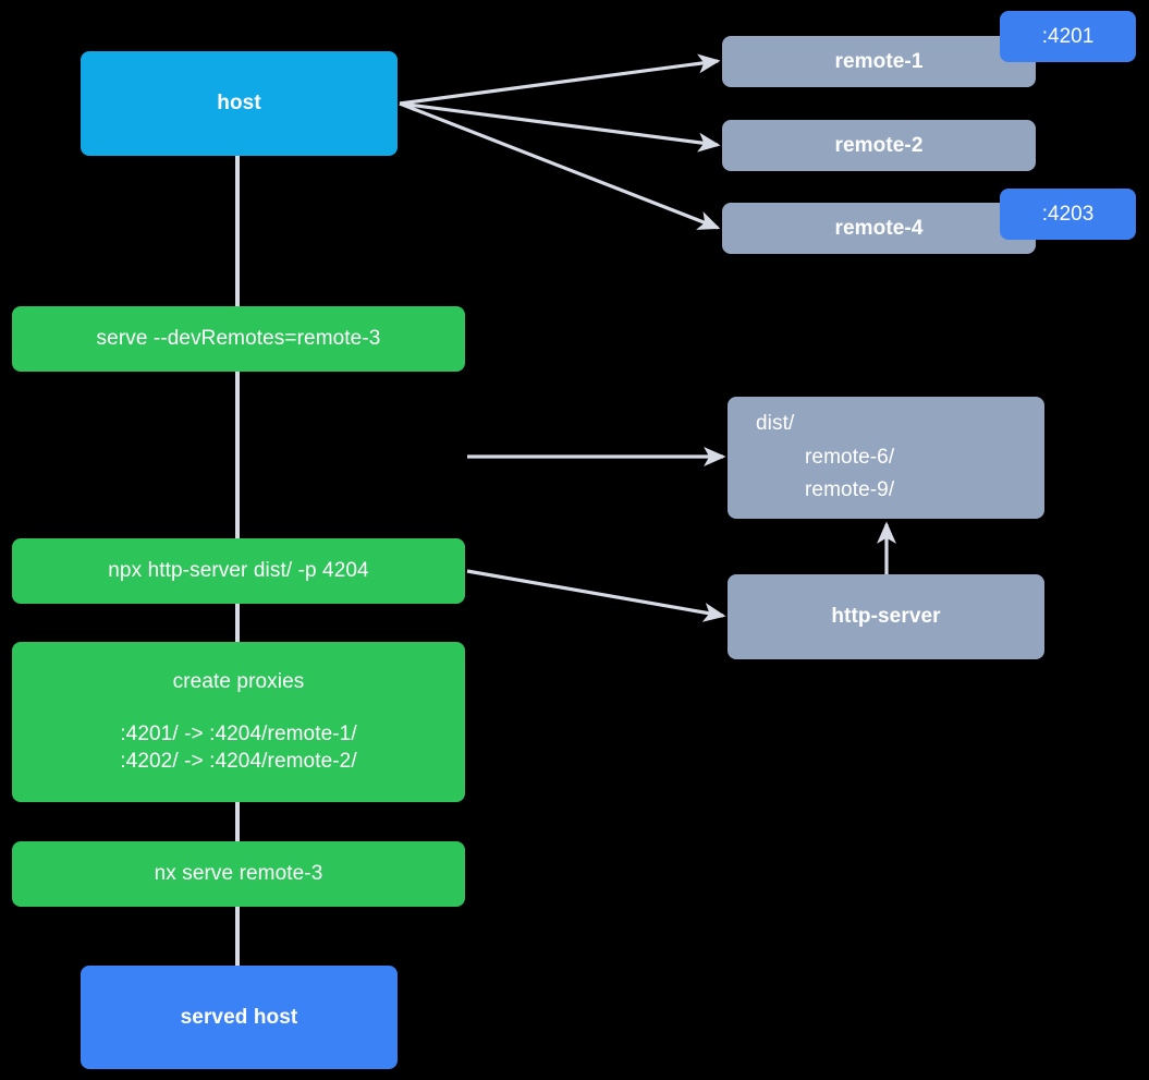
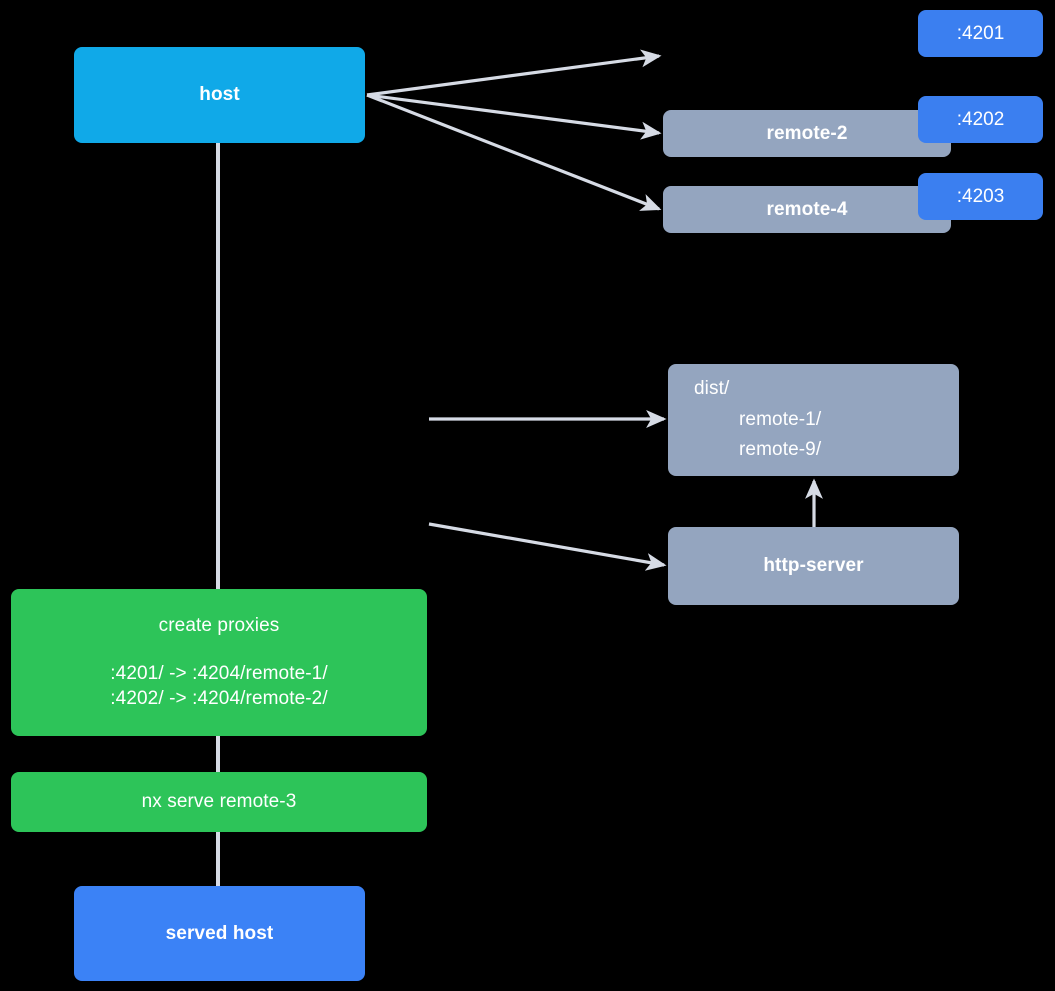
  host
- remote-1
  :4201
  remote-2
+ :4202
  remote-4
  :4203
- serve --devRemotes=remote-3
- npx http-server dist/ -p 4204
  create proxies
  :4201/ -> :4204/remote-1/
  :4202/ -> :4204/remote-2/
  nx serve remote-3
  served host
  dist/
- remote-6/
+ remote-1/
  remote-9/
  http-server
